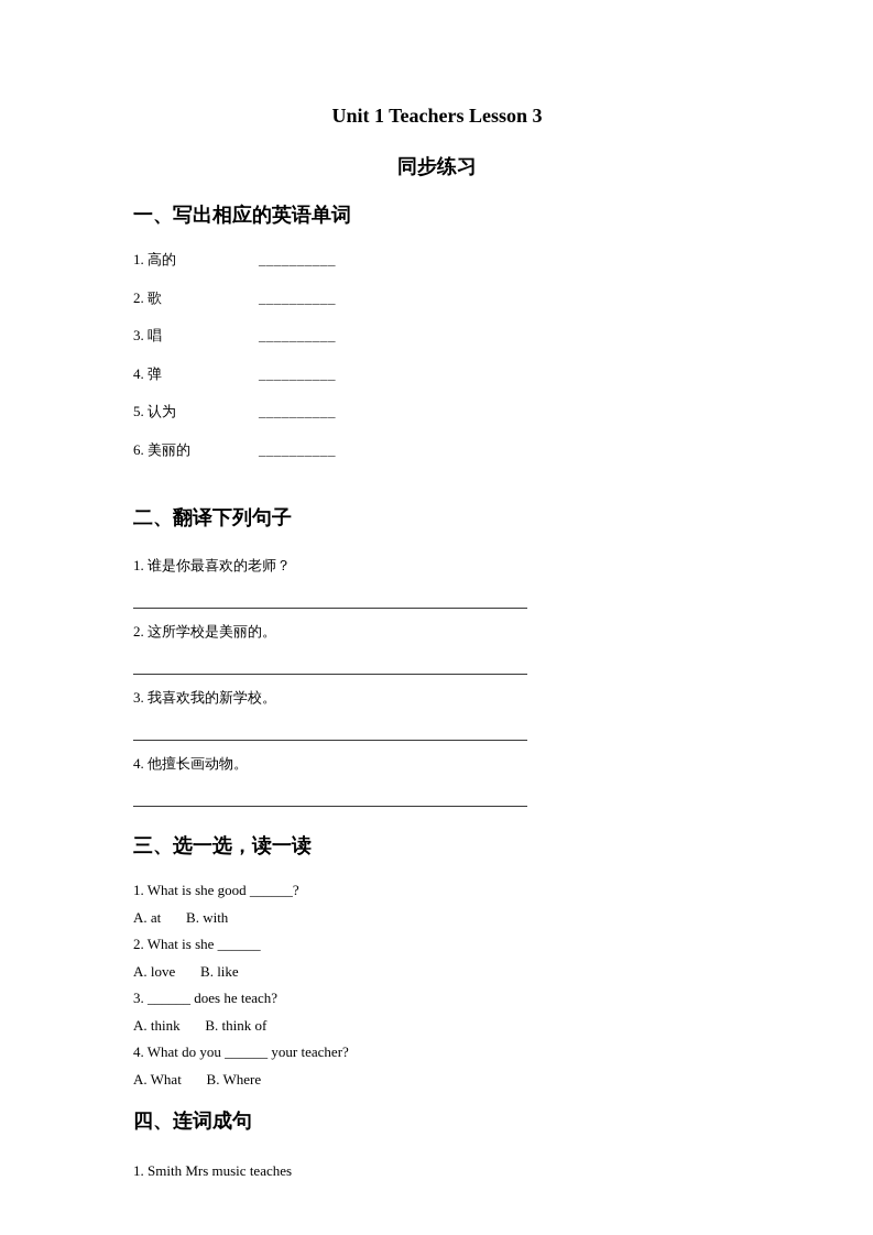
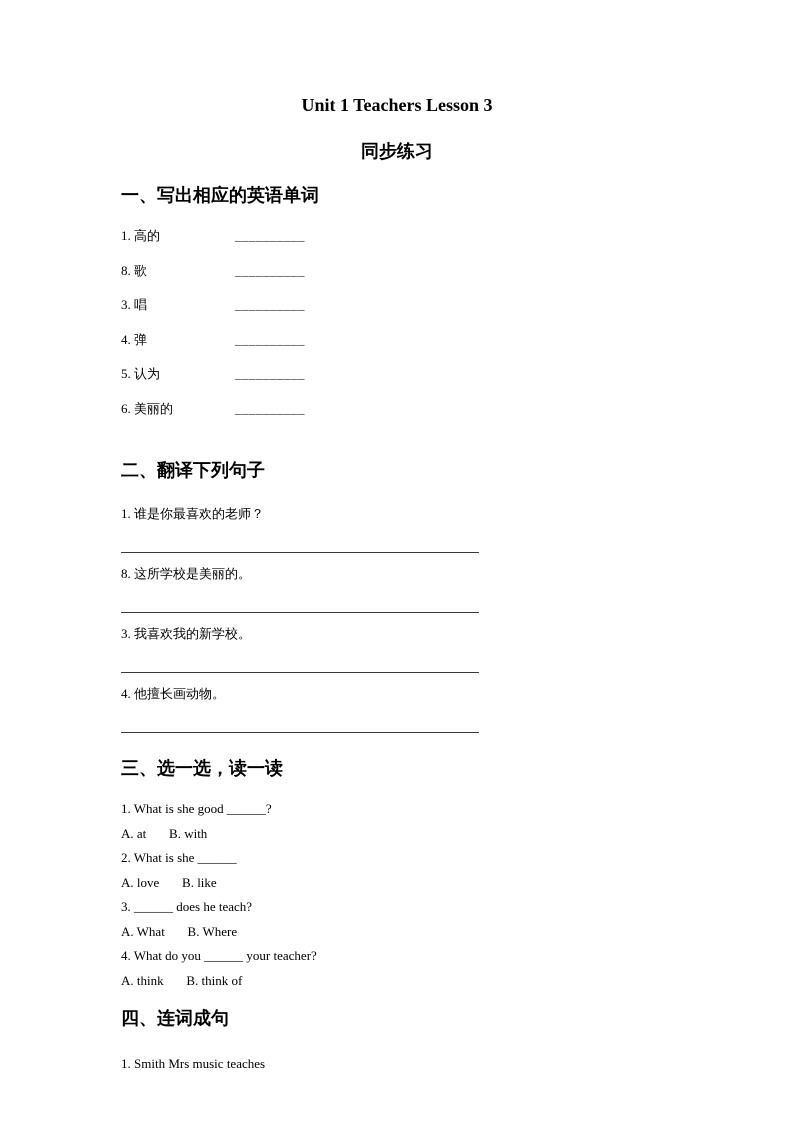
  Unit 1 Teachers Lesson 3
  同步练习
  一、写出相应的英语单词
  1. 高的
  __________
- 2. 歌
+ 8. 歌
  __________
  3. 唱
  __________
  4. 弹
  __________
  5. 认为
  __________
  6. 美丽的
  __________
  二、翻译下列句子
  1. 谁是你最喜欢的老师？
- 2. 这所学校是美丽的。
+ 8. 这所学校是美丽的。
  3. 我喜欢我的新学校。
  4. 他擅长画动物。
  三、选一选，读一读
  1. What is she good ______?
  A. at B. with
  2. What is she ______
  A. love B. like
  3. ______ does he teach?
- A. think B. think of
+ A. What B. Where
  4. What do you ______ your teacher?
- A. What B. Where
+ A. think B. think of
  四、连词成句
  1. Smith Mrs music teaches
